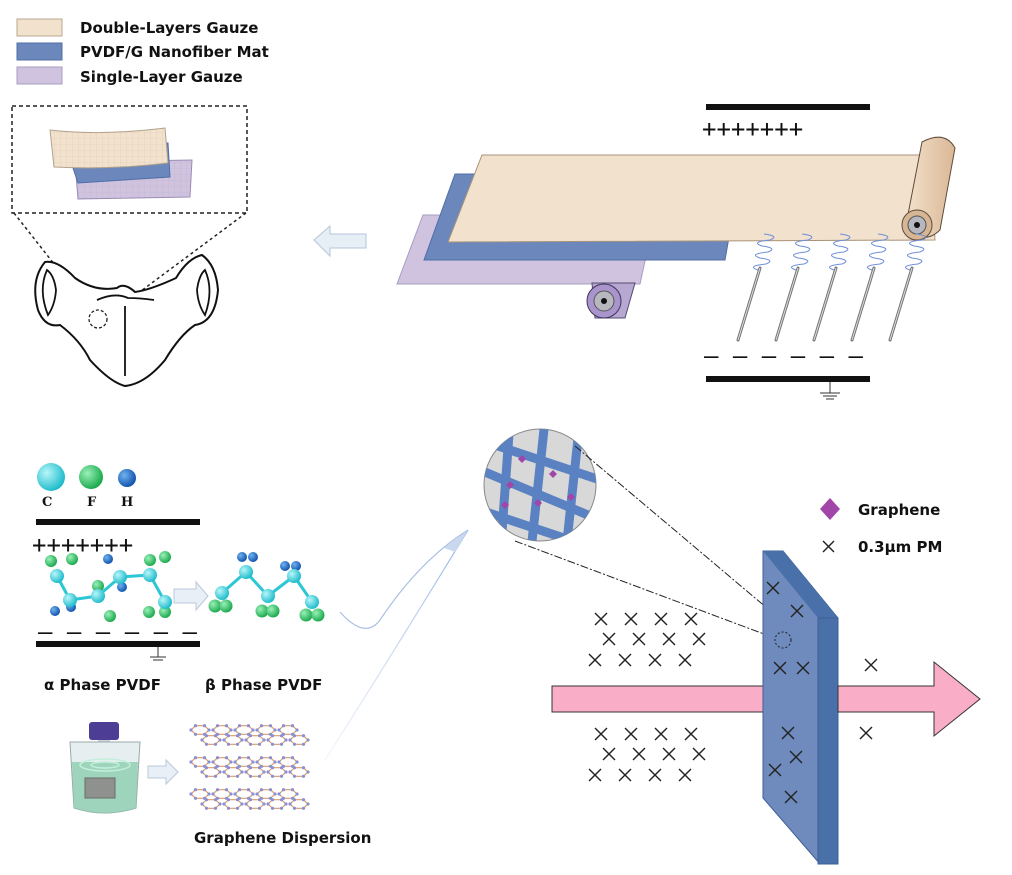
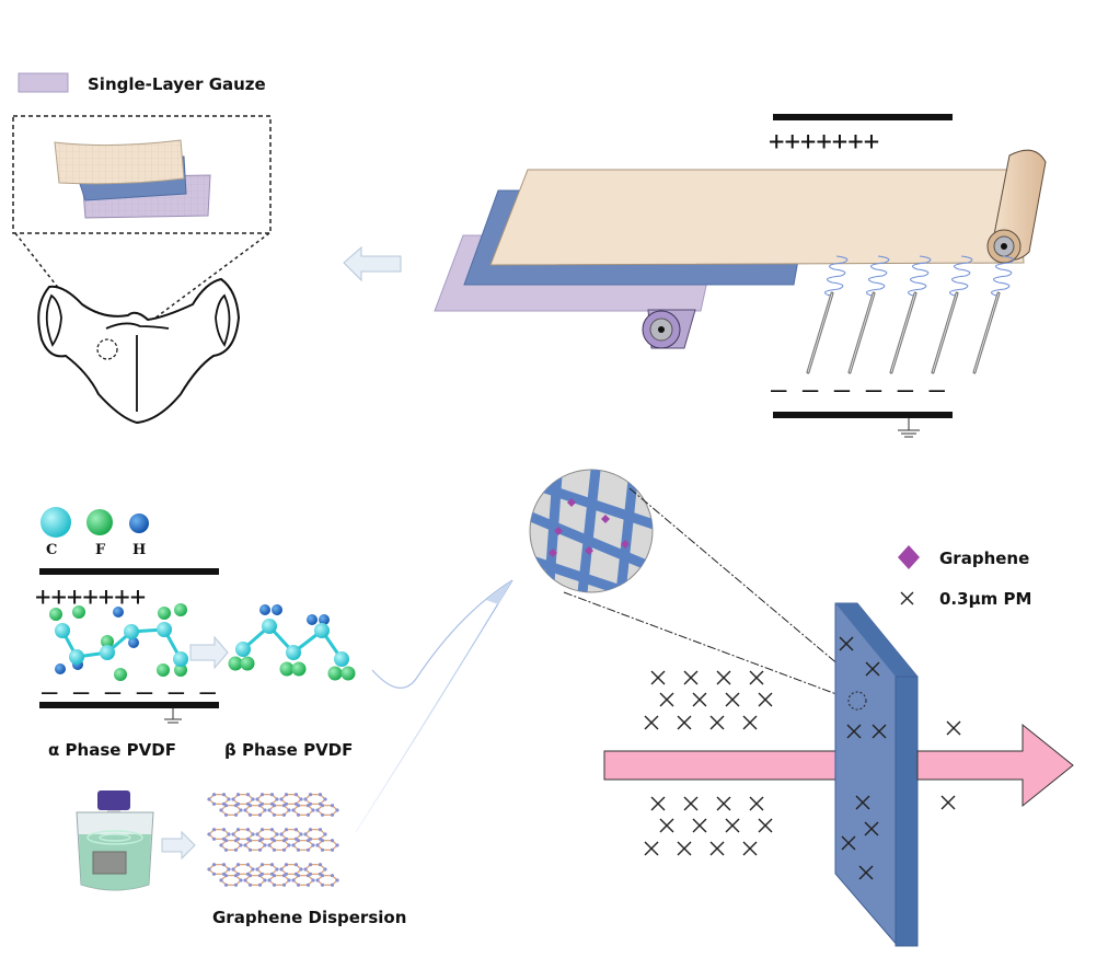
- Double-Layers Gauze
- PVDF/G Nanofiber Mat
  Single-Layer Gauze
  +++++++
  – – – – – –
  C
  F
  H
  +++++++
  – – – – – –
  α Phase PVDF
  β Phase PVDF
  Graphene Dispersion
  Graphene
  0.3μm PM
